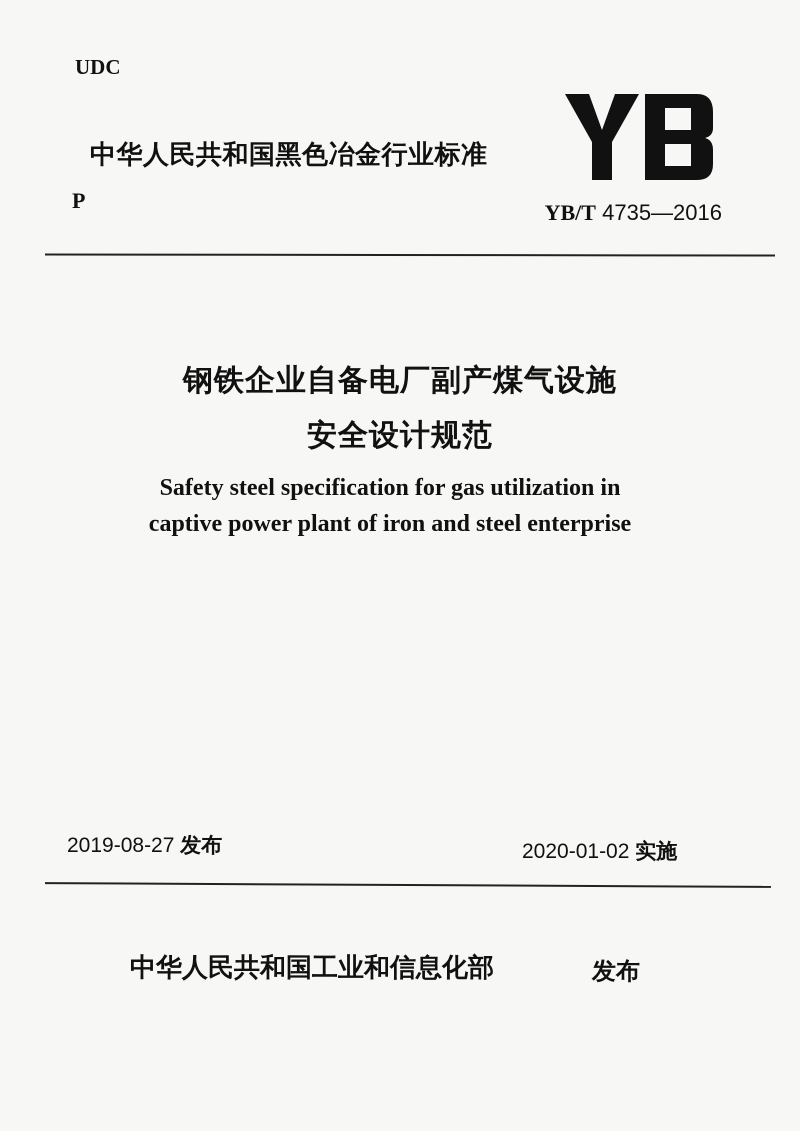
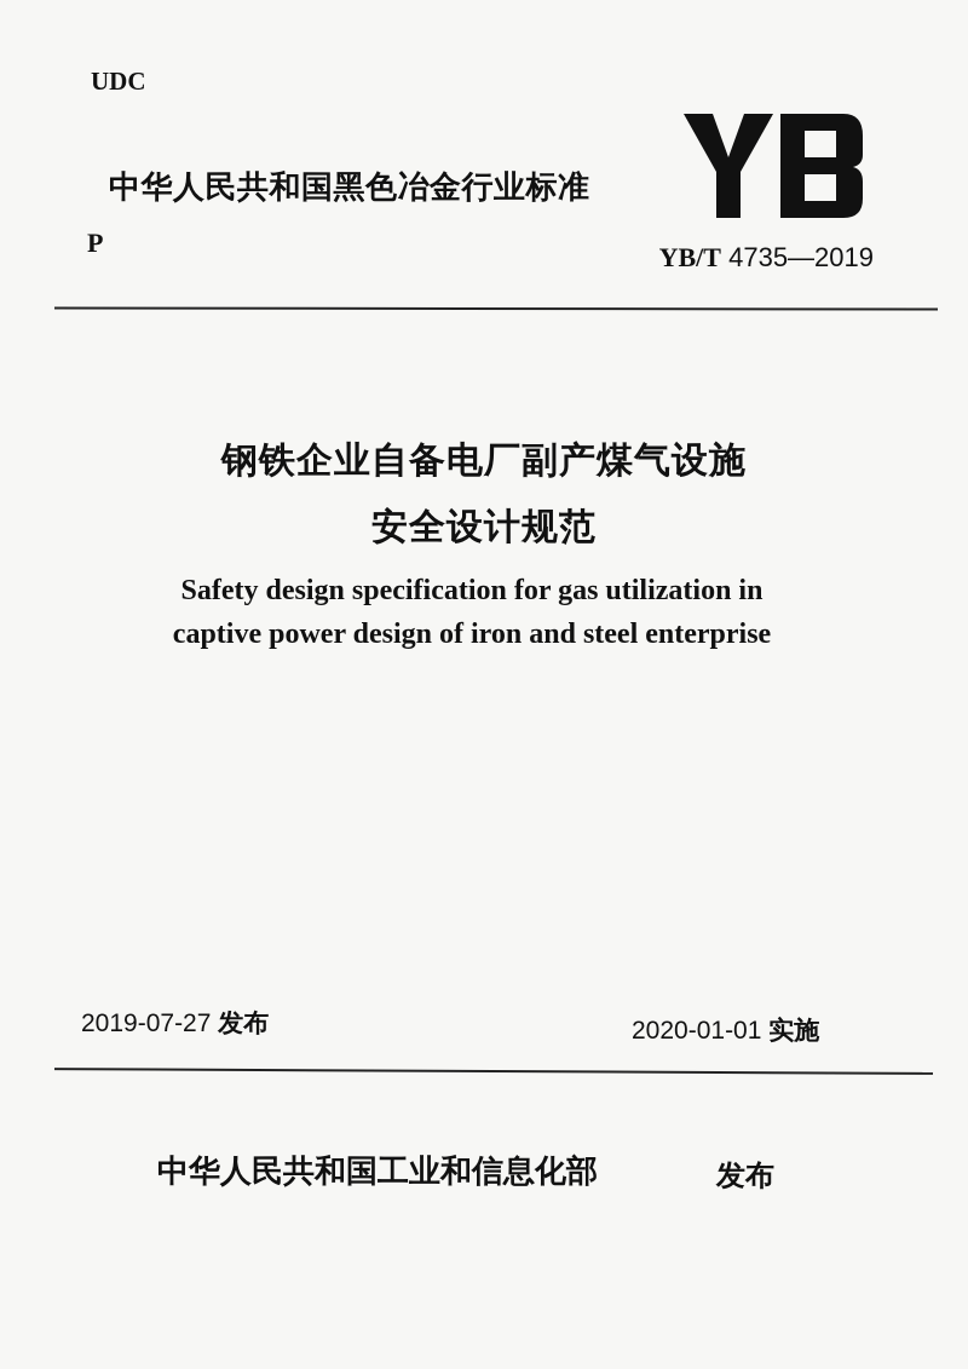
  UDC
  中华人民共和国黑色冶金行业标准
  P
- YB/T 4735—2016
+ YB/T 4735—2019
  钢铁企业自备电厂副产煤气设施
  安全设计规范
- Safety steel specification for gas utilization in
+ Safety design specification for gas utilization in
- captive power plant of iron and steel enterprise
+ captive power design of iron and steel enterprise
- 2019-08-27 发布
+ 2019-07-27 发布
- 2020-01-02 实施
+ 2020-01-01 实施
  中华人民共和国工业和信息化部
  发布
